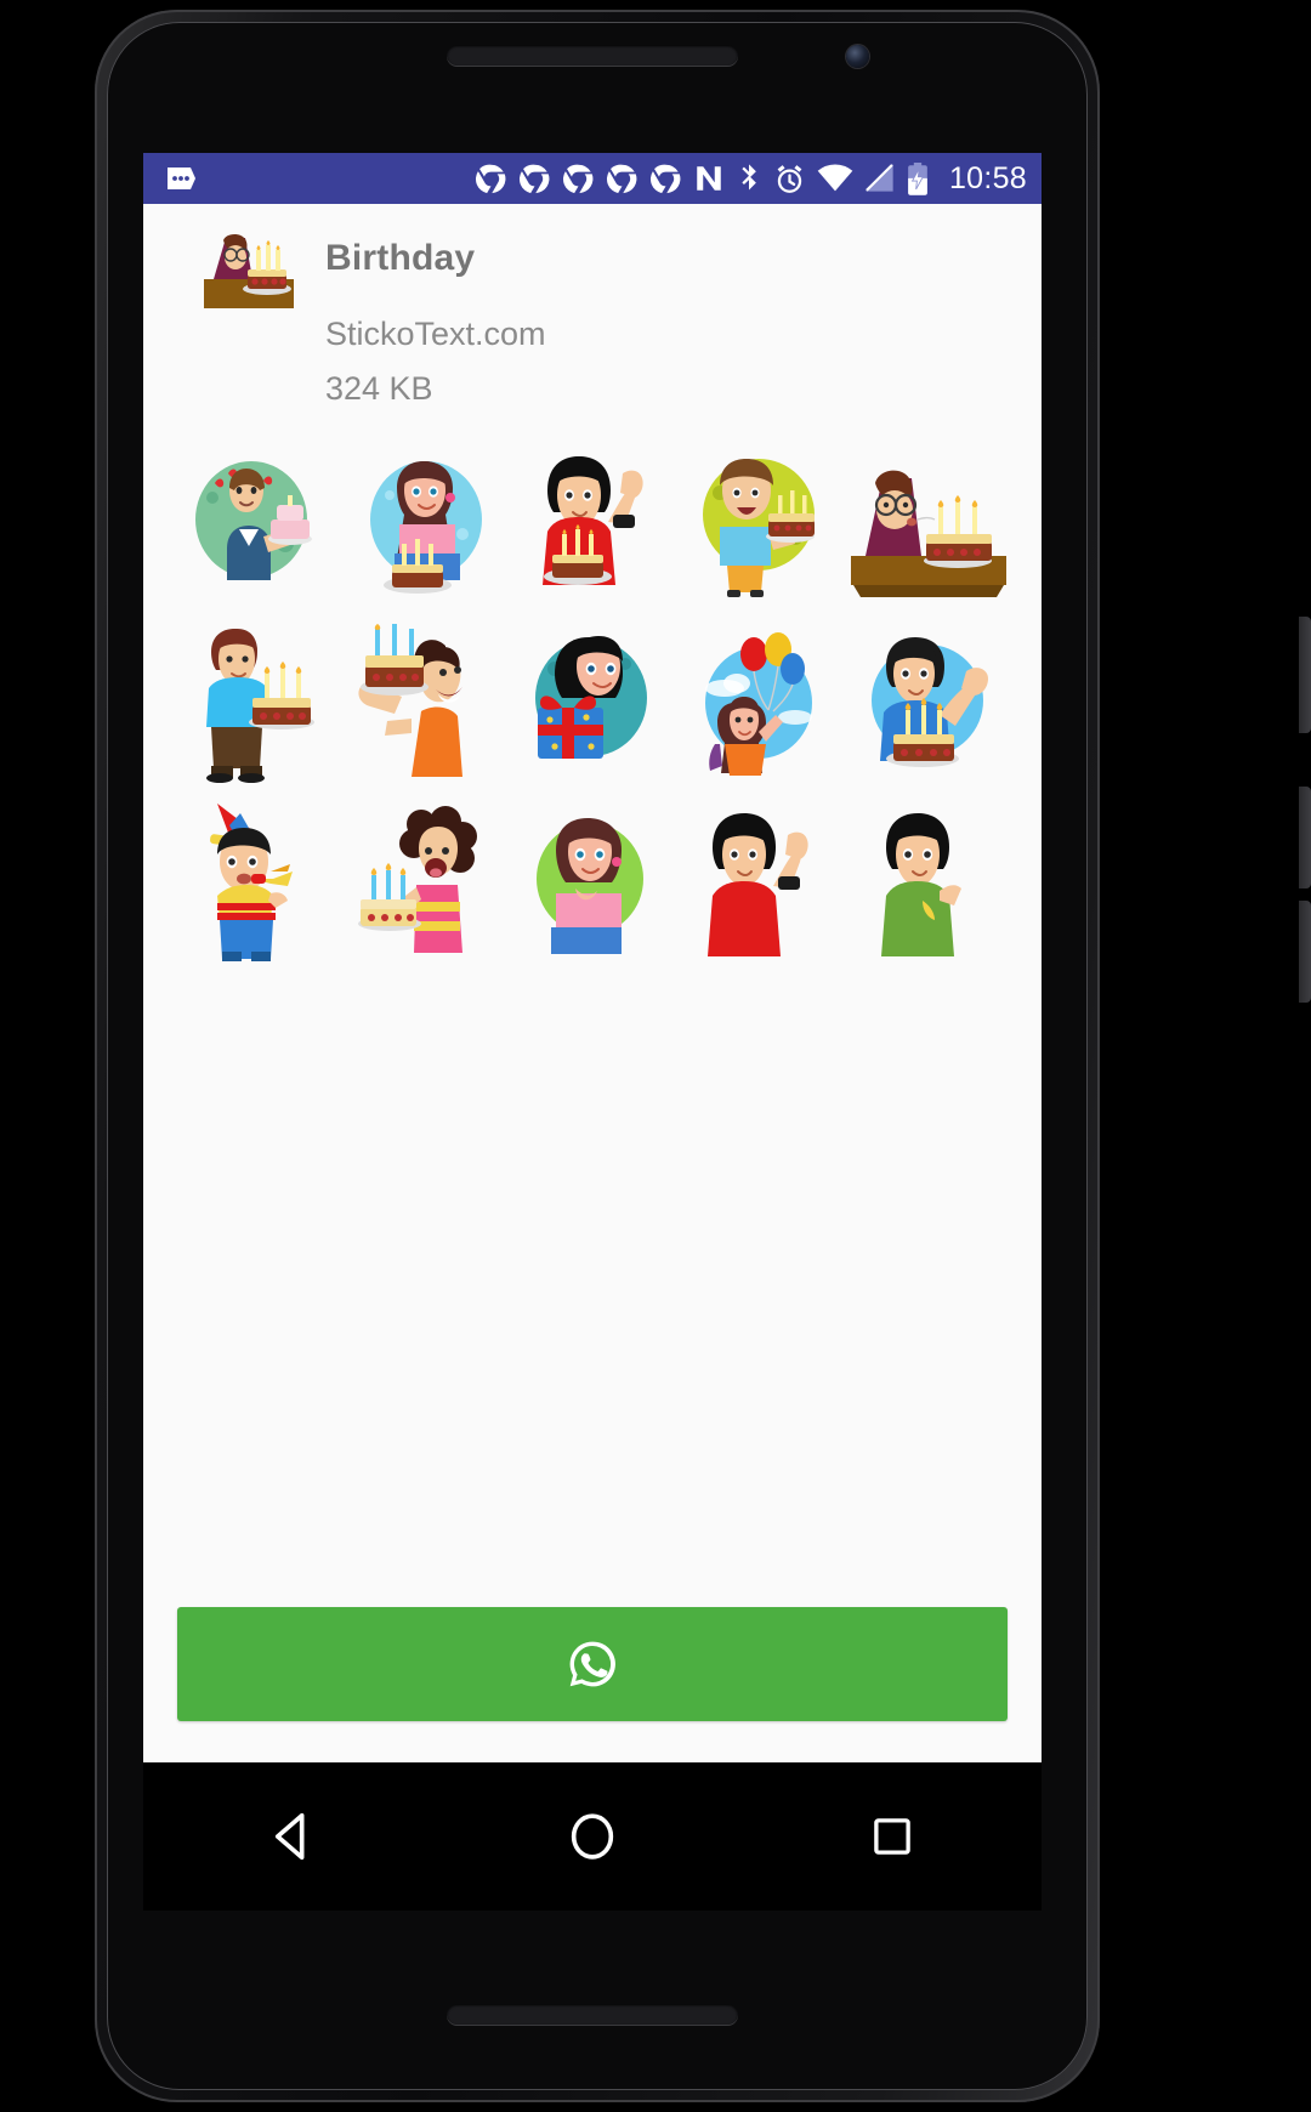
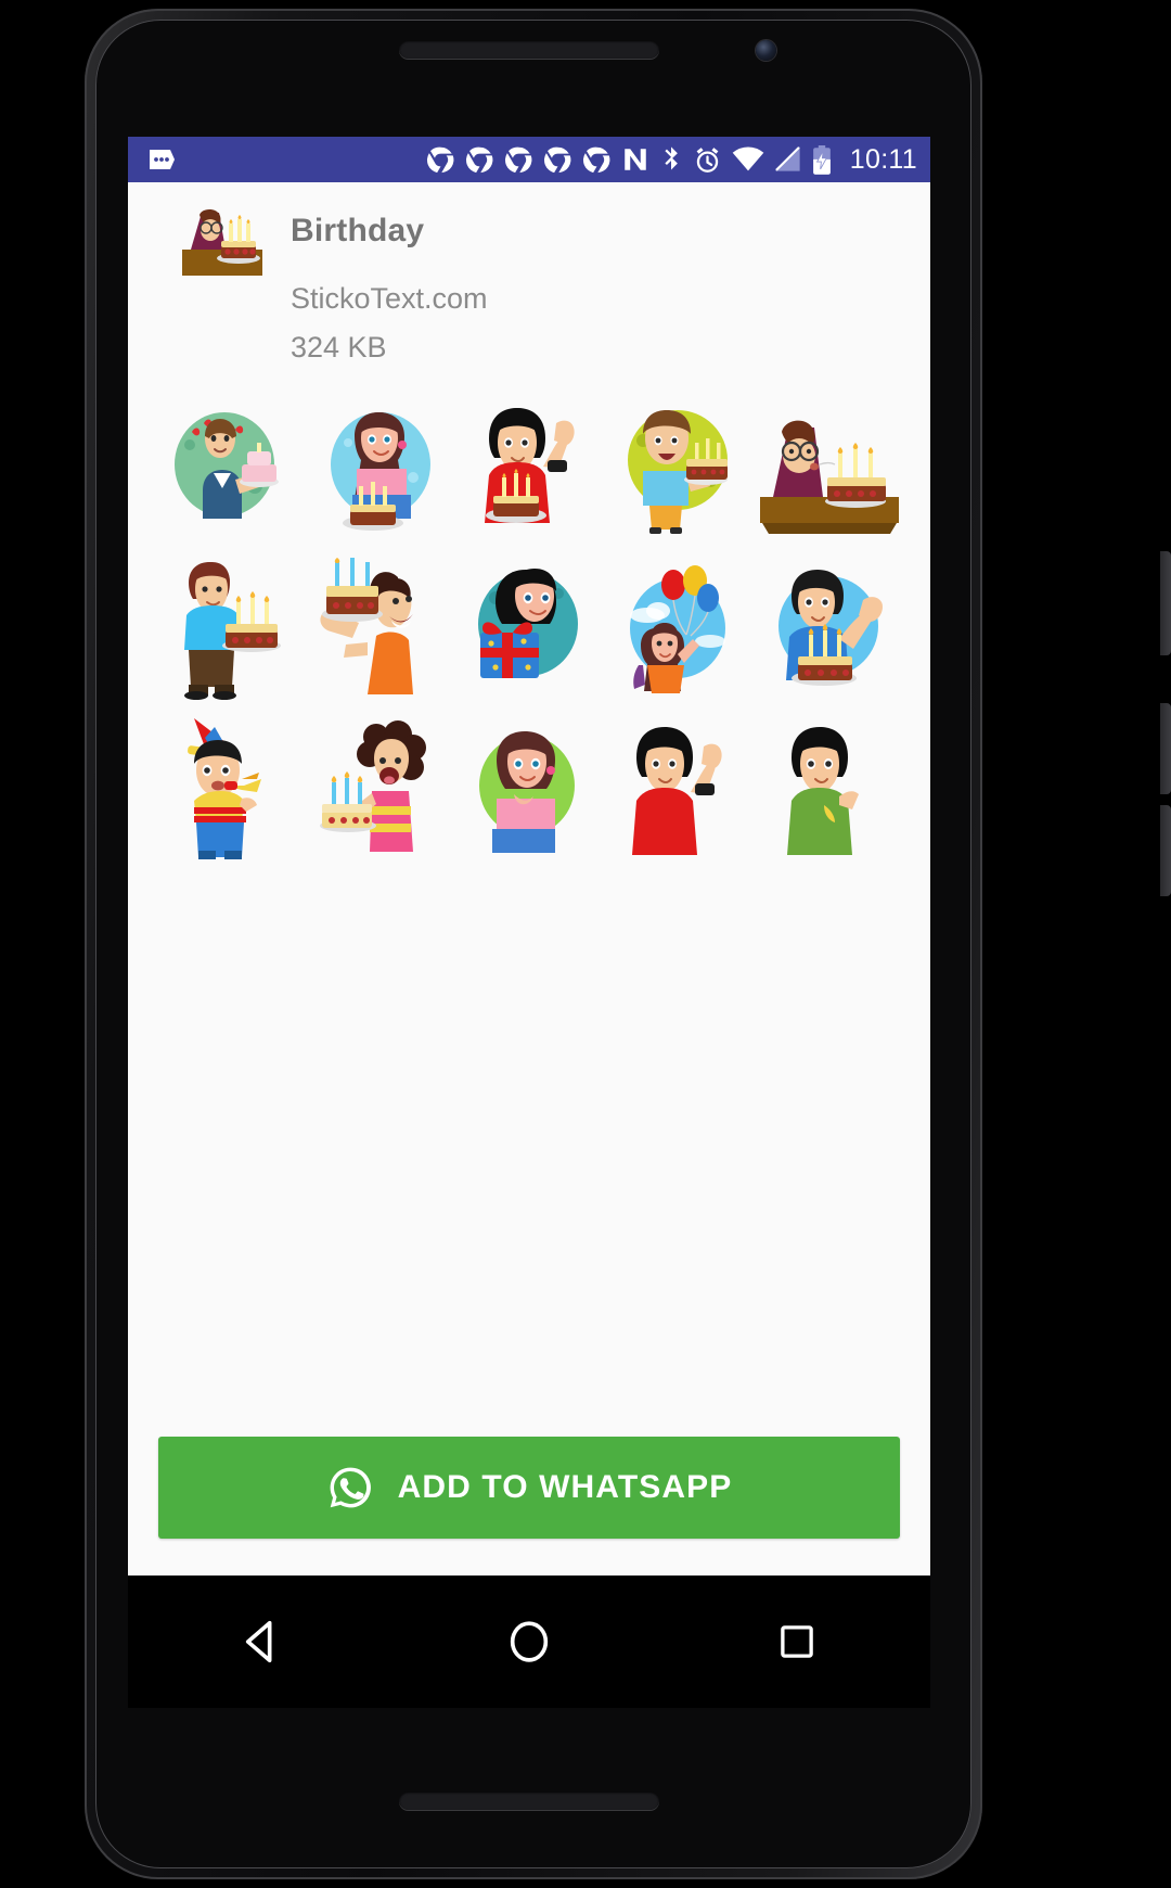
- 10:58
+ 10:11
  Birthday
  StickoText.com
  324 KB
+ ADD TO WHATSAPP
